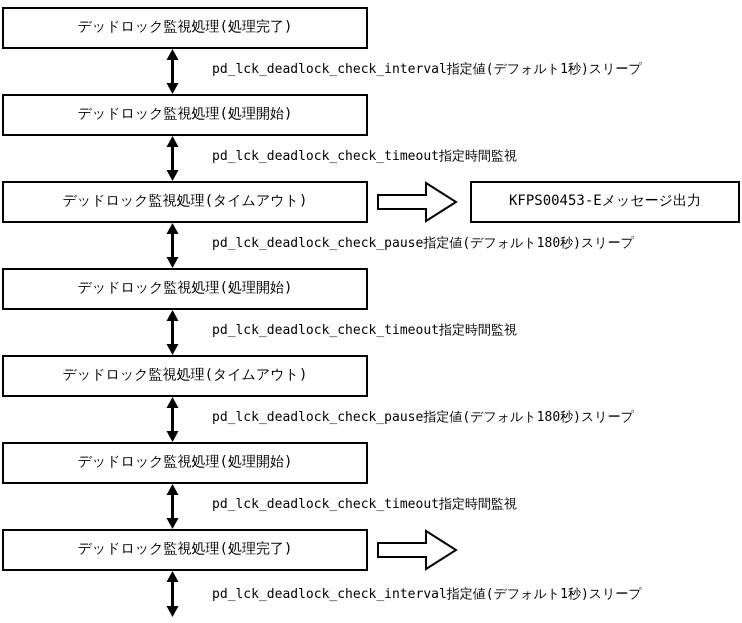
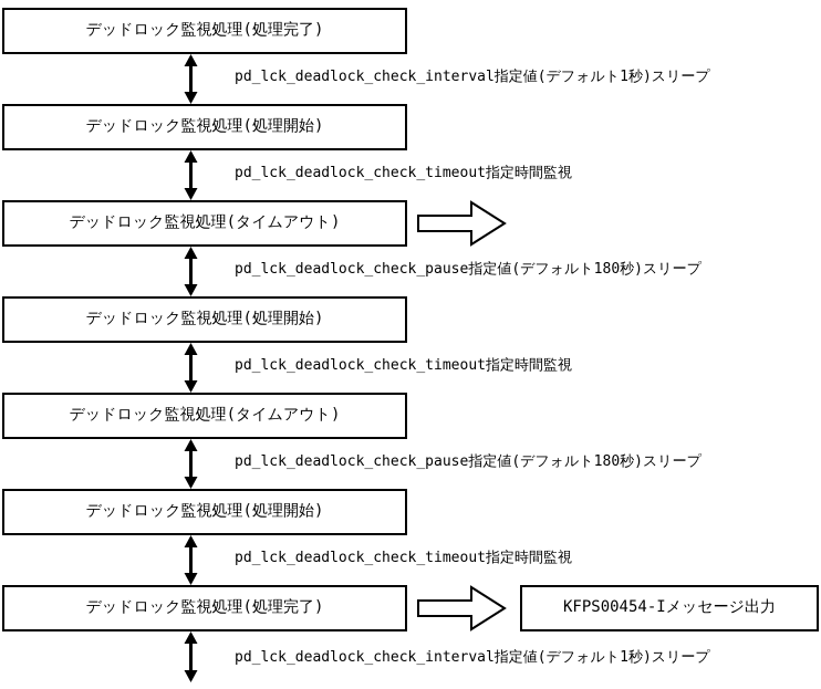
  デッドロック監視処理(処理完了)
  pd_lck_deadlock_check_interval指定値(デフォルト1秒)スリープ
  デッドロック監視処理(処理開始)
  pd_lck_deadlock_check_timeout指定時間監視
  デッドロック監視処理(タイムアウト)
- KFPS00453-Eメッセージ出力
  pd_lck_deadlock_check_pause指定値(デフォルト180秒)スリープ
  デッドロック監視処理(処理開始)
  pd_lck_deadlock_check_timeout指定時間監視
  デッドロック監視処理(タイムアウト)
  pd_lck_deadlock_check_pause指定値(デフォルト180秒)スリープ
  デッドロック監視処理(処理開始)
  pd_lck_deadlock_check_timeout指定時間監視
  デッドロック監視処理(処理完了)
+ KFPS00454-Iメッセージ出力
  pd_lck_deadlock_check_interval指定値(デフォルト1秒)スリープ
